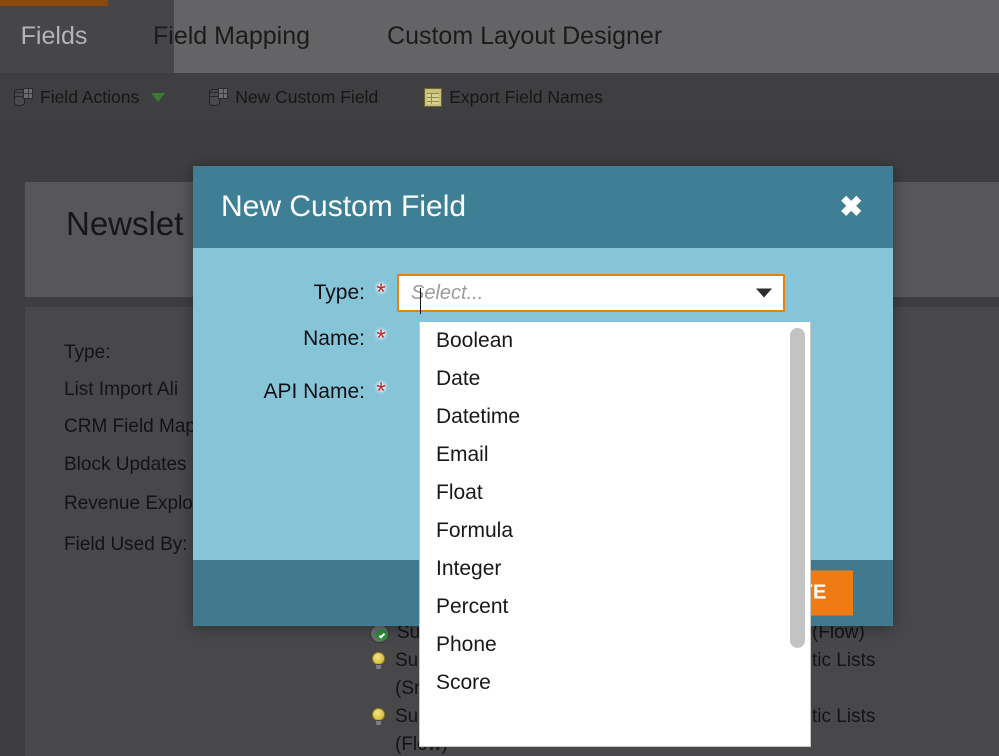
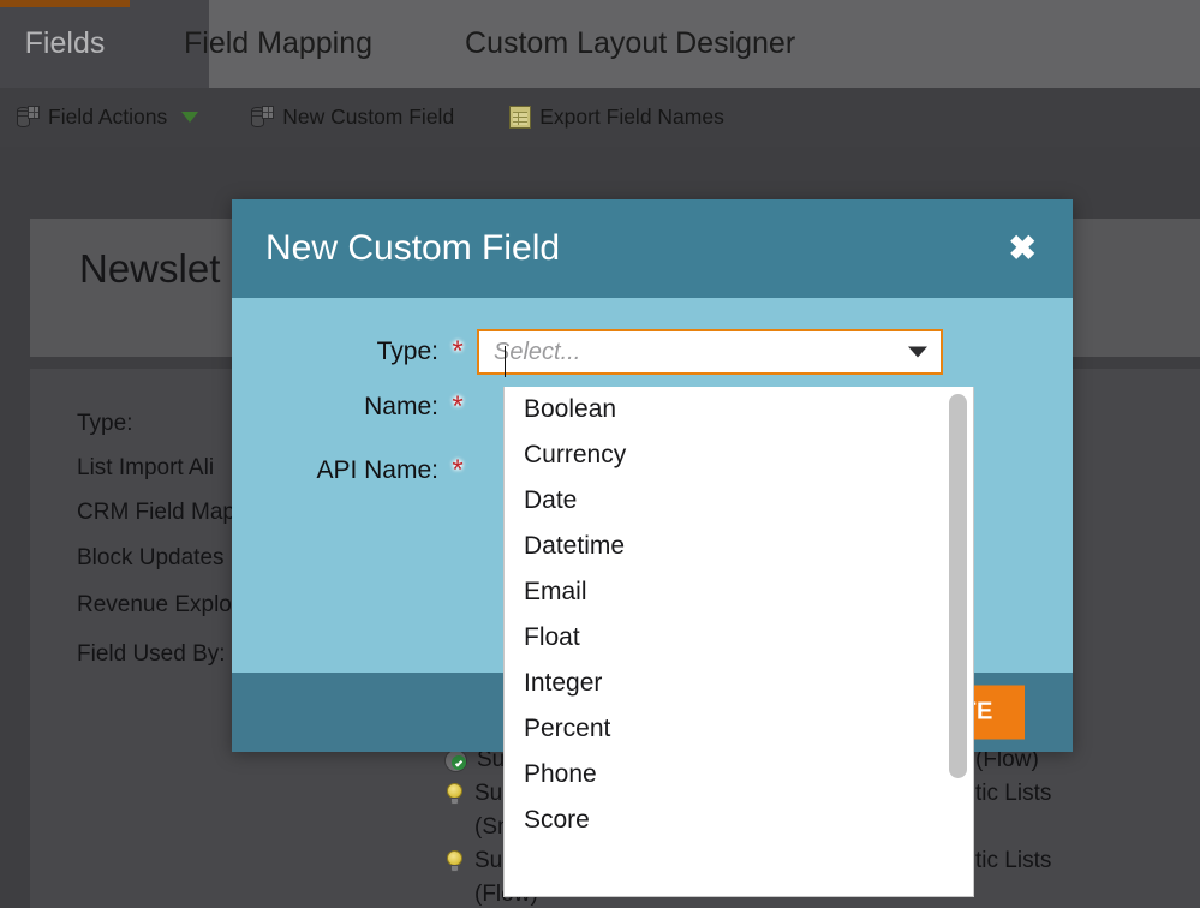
  Fields
  Field Mapping
  Custom Layout Designer
  Field Actions
  New Custom Field
  Export Field Names
  Newslet
  Type:
  List Import Ali
  CRM Field Map
  Block Updates
  Revenue Explo
  Field Used By:
  Su
  Su
  Su
  (Flow)
  tic Lists
  tic Lists
  New Custom Field
  ✖
  Type:
  *
  Select...
  Name:
  *
  API Name:
  *
  Boolean
+ Currency
  Date
  Datetime
  Email
  Float
- Formula
  Integer
  Percent
  Phone
  Score
